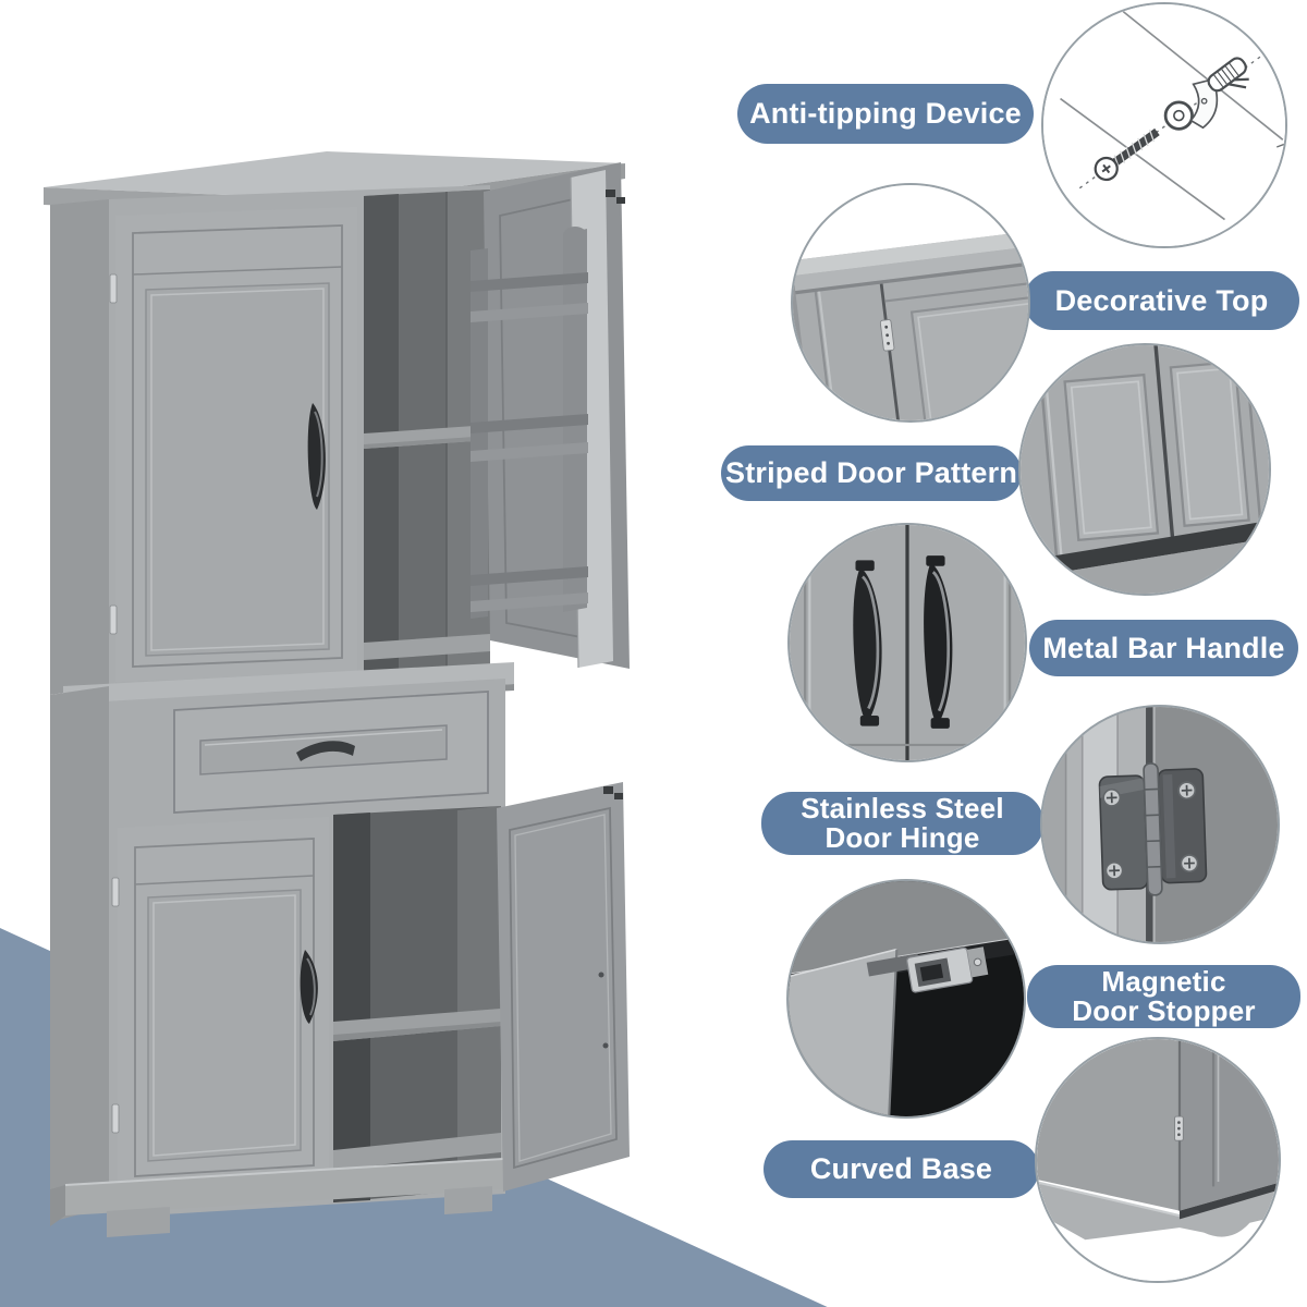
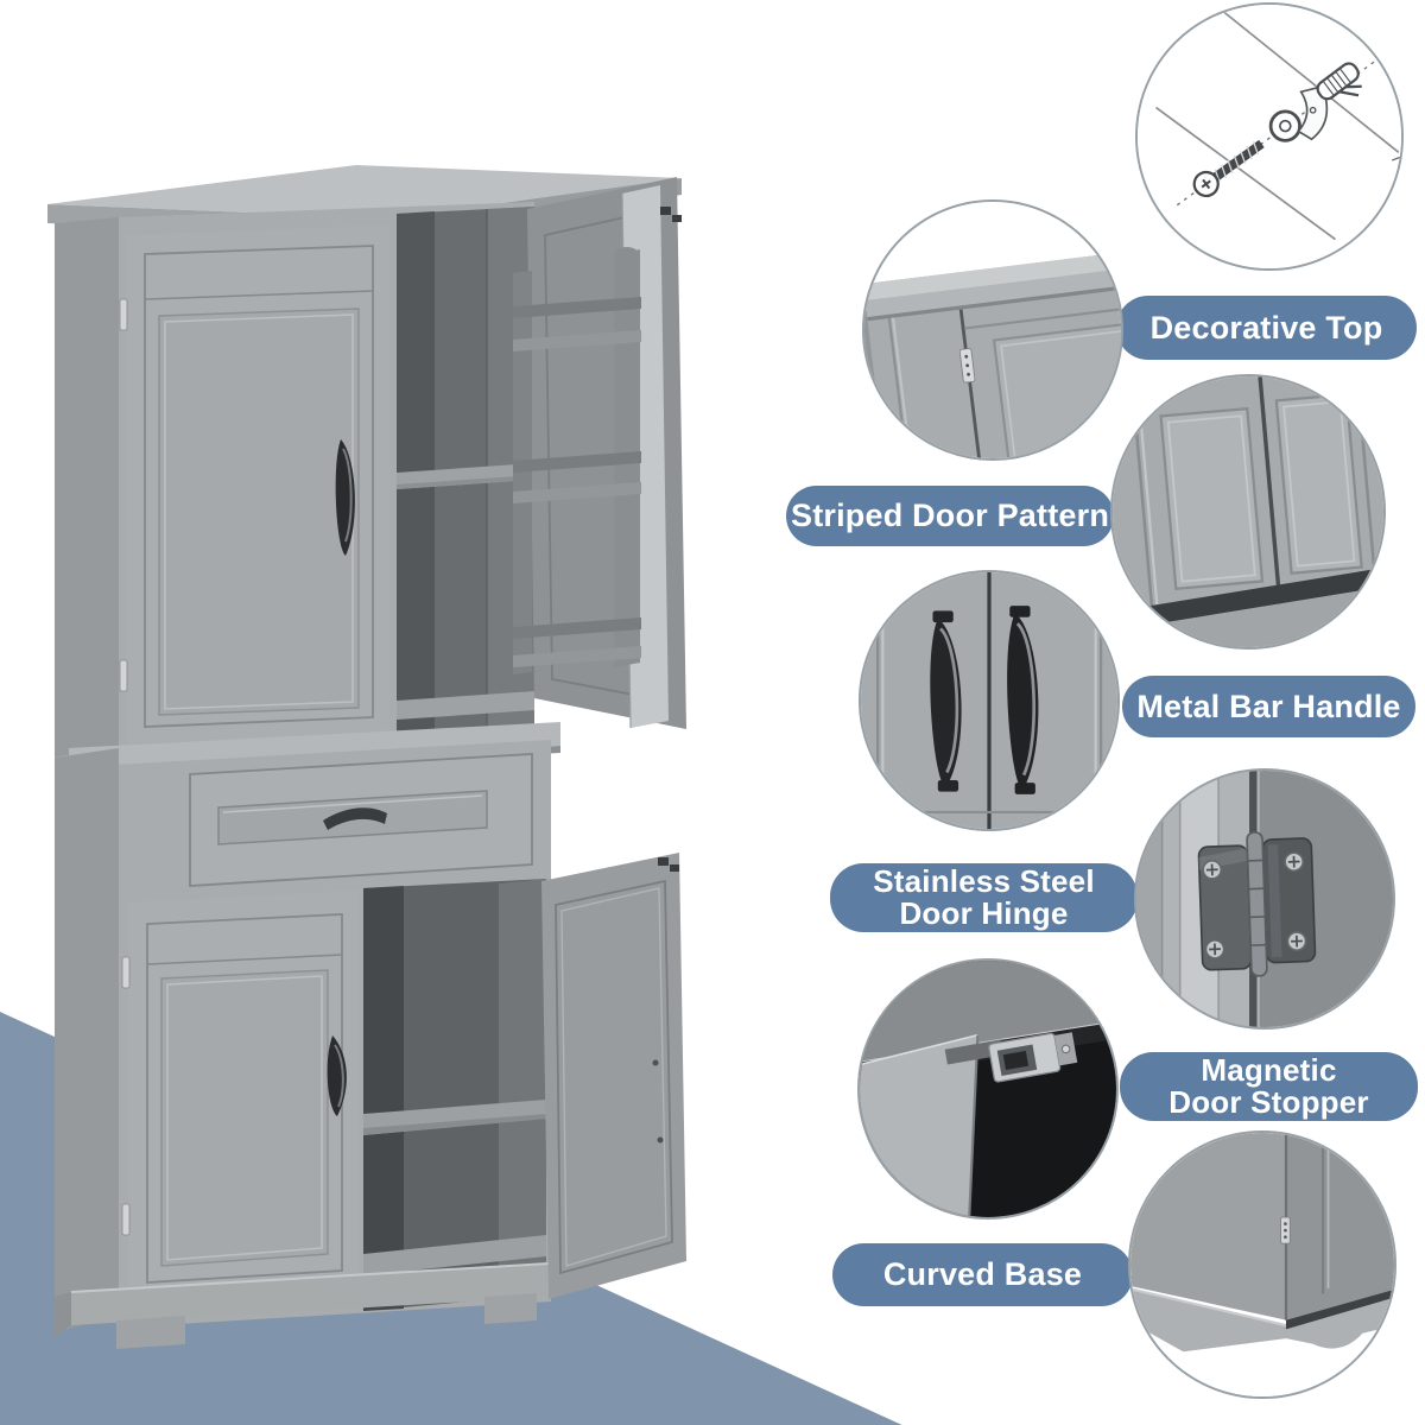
- Anti-tipping Device
  Decorative Top
  Striped Door Pattern
  Metal Bar Handle
  Stainless Steel
  Door Hinge
  Magnetic
  Door Stopper
  Curved Base
